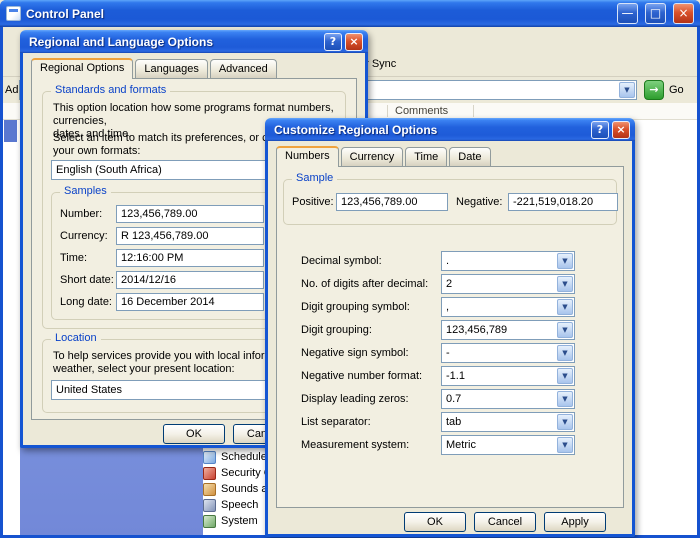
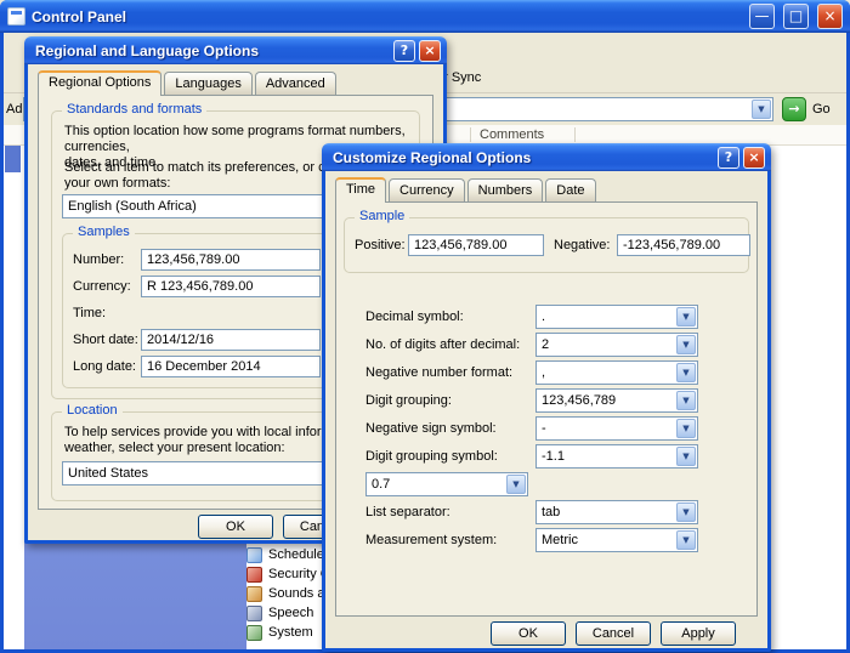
  Control Panel
  —
  □
  ×
  Ad
  ▼
  →
  Go
  Comments
  Schedule
  Speech
  System
  Regional and Language Options
  ?
  ×
  Regional Options
  Languages
  Advanced
  Standards and formats
  This option location how some programs format numbers, currencies,
  dates, and time.
  Select an item to match its preferences, or
  your own formats:
  English (South Africa)
  Samples
  Number:
  123,456,789.00
  Currency:
  R 123,456,789.00
  Time:
- 12:16:00 PM
  Short date:
  2014/12/16
  Long date:
  16 December 2014
  Location
  To help services provide you with local infor
  weather, select your present location:
  United States
  OK
  Customize Regional Options
  ?
  ×
- Numbers
+ Time
  Currency
- Time
+ Numbers
  Date
  Sample
  Positive:
  123,456,789.00
  Negative:
- -221,519,018.20
+ -123,456,789.00
  Decimal symbol:
  .
  ▼
  No. of digits after decimal:
  2
  ▼
- Digit grouping symbol:
+ Negative number format:
  ,
  ▼
  Digit grouping:
  123,456,789
  ▼
  Negative sign symbol:
  -
  ▼
- Negative number format:
+ Digit grouping symbol:
  -1.1
  ▼
- Display leading zeros:
  0.7
  ▼
  List separator:
  tab
  ▼
  Measurement system:
  Metric
  ▼
  OK
  Cancel
  Apply
